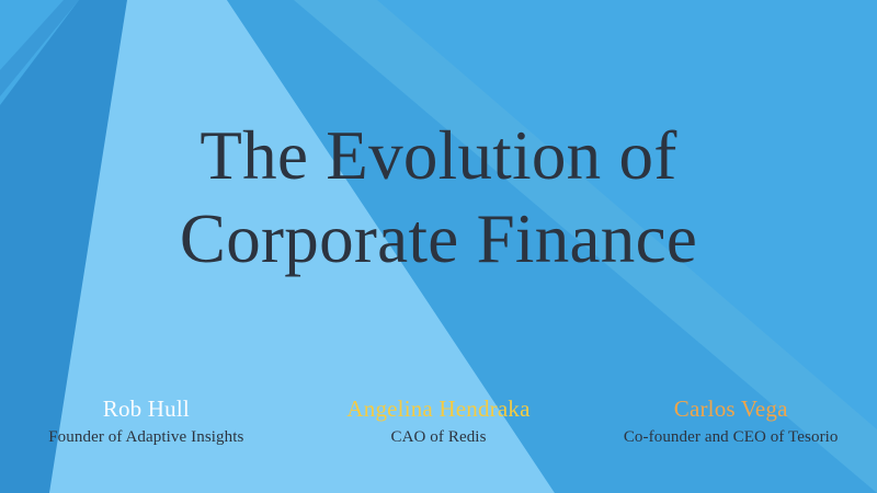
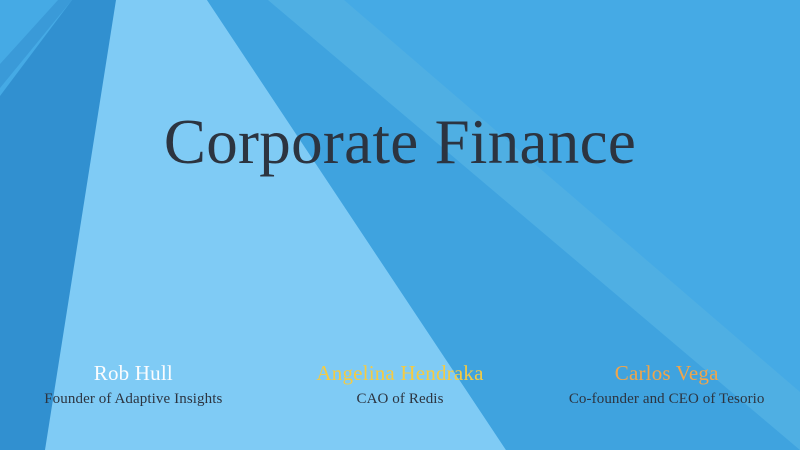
- The Evolution of
  Corporate Finance
  Rob Hull
  Founder of Adaptive Insights
  Angelina Hendraka
  CAO of Redis
  Carlos Vega
  Co-founder and CEO of Tesorio
